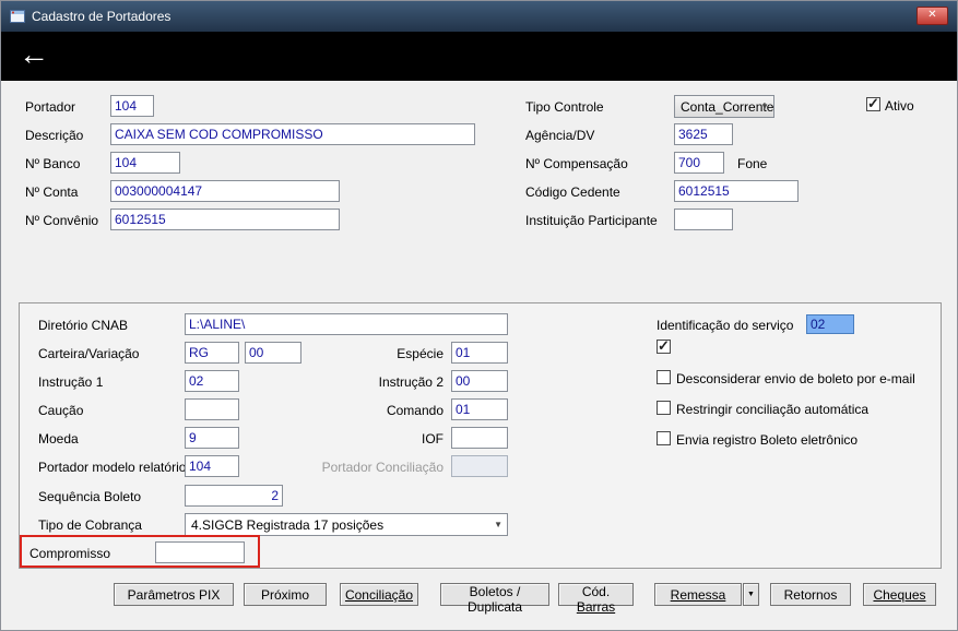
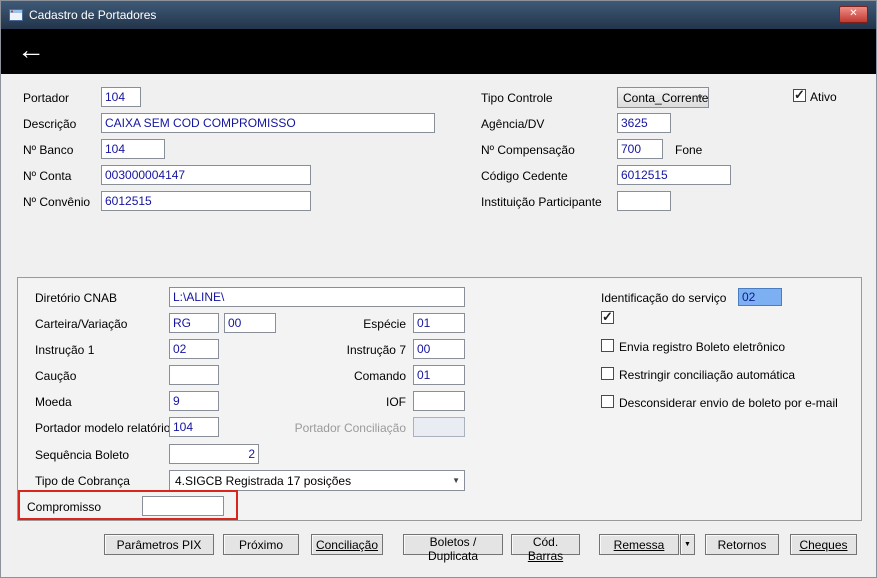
  Cadastro de Portadores
  ✕
  ←
  Portador
  104
  Descrição
  CAIXA SEM COD COMPROMISSO
  Nº Banco
  104
  Nº Conta
  003000004147
  Nº Convênio
  6012515
  Tipo Controle
  Conta_Corrente
  ▼
  Agência/DV
  3625
  Nº Compensação
  700
  Fone
  Código Cedente
  6012515
  Instituição Participante
  Ativo
  Diretório CNAB
  L:\ALINE\
  Carteira/Variação
  RG
  00
  Espécie
  01
  Instrução 1
  02
- Instrução 2
+ Instrução 7
  00
  Caução
  Comando
  01
  Moeda
  9
  IOF
  Portador modelo relatório
  104
  Portador Conciliação
  Sequência Boleto
  2
  Tipo de Cobrança
  4.SIGCB Registrada 17 posições
  ▼
  Compromisso
  Identificação do serviço
  02
- Desconsiderar envio de boleto por e-mail
+ Envia registro Boleto eletrônico
  Restringir conciliação automática
- Envia registro Boleto eletrônico
+ Desconsiderar envio de boleto por e-mail
  Parâmetros PIX
  Próximo
  Conciliação
  Boletos / Duplicata
  Cód. Barras
  Remessa
  Retornos
  Cheques
